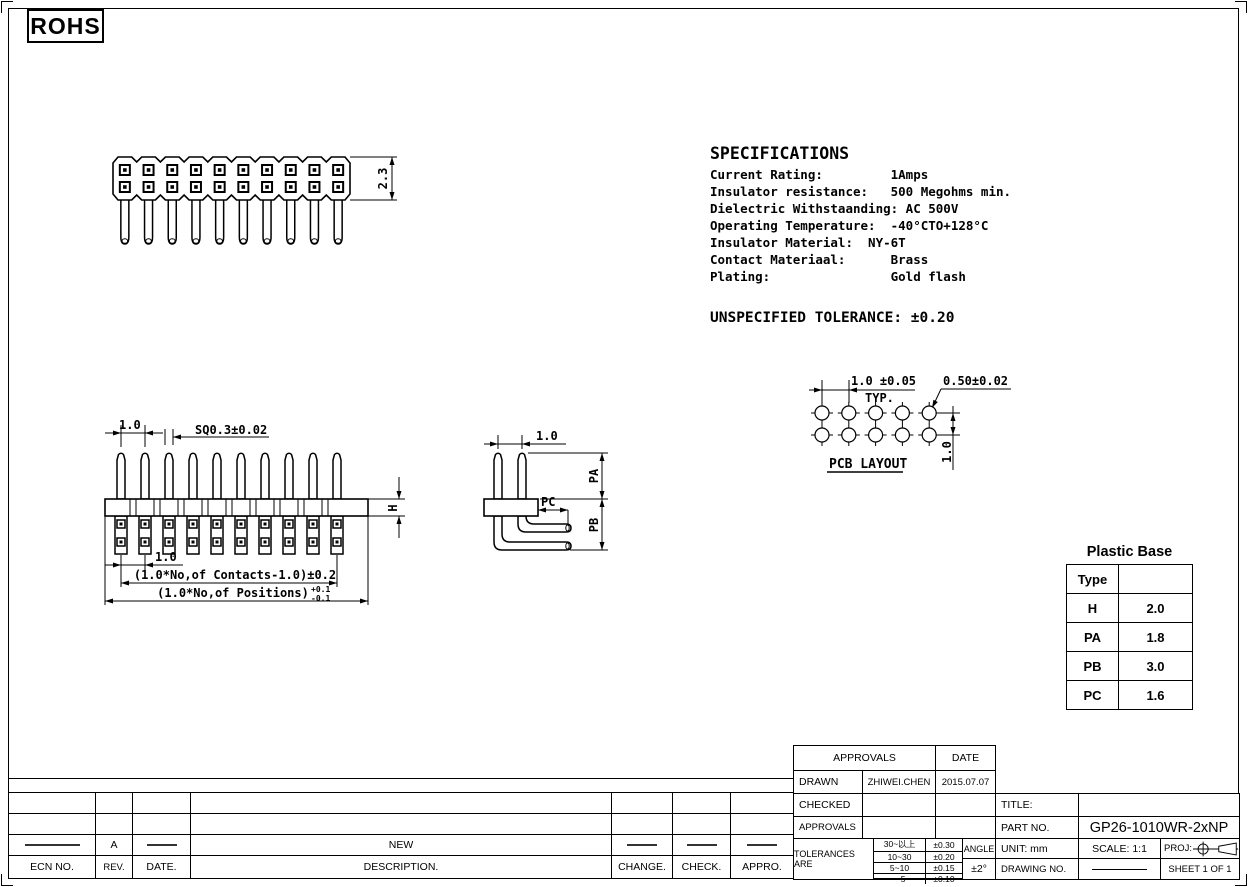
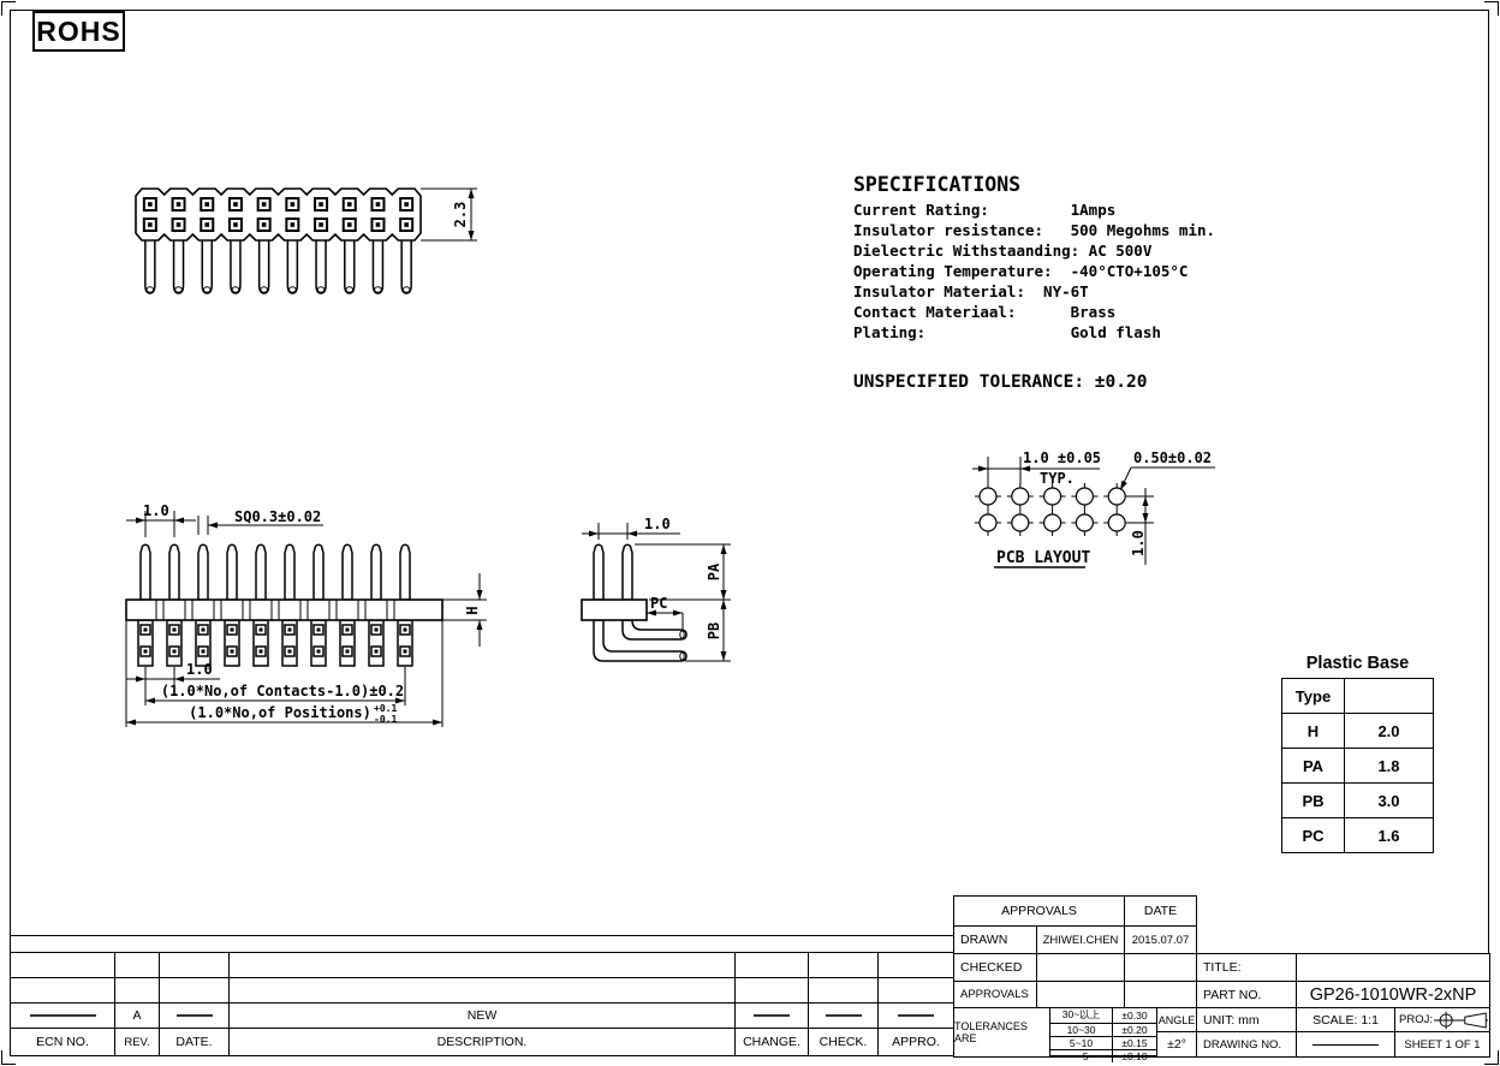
  ROHS
  SPECIFICATIONS
  Current Rating: 1Amps
  Insulator resistance: 500 Megohms min.
  Dielectric Withstaanding: AC 500V
- Operating Temperature: -40°CTO+128°C
+ Operating Temperature: -40°CTO+105°C
  Insulator Material: NY-6T
  Contact Materiaal: Brass
  Plating: Gold flash
  UNSPECIFIED TOLERANCE: ±0.20
  1.0
  SQ0.3±0.02
  1.0
  (1.0*No,of Contacts-1.0)±0.2
  (1.0*No,of Positions)
  +0.1
  -0.1
  1.0
  PC
  1.0 ±0.05
  TYP.
  0.50±0.02
  PCB LAYOUT
  Plastic Base
  Type
  H	2.0
  PA	1.8
  PB	3.0
  PC	1.6
  APPROVALS
  DATE
  DRAWN
  ZHIWEI.CHEN
  2015.07.07
  CHECKED
  APPROVALS
  TOLERANCES ARE
  30~以上
  ±0.30
  10~30
  ±0.20
  5~10
  ±0.15
  ~ 5
  ±0.10
  ANGLE
  ±2°
  TITLE:
  PART NO.
  GP26-1010WR-2xNP
  UNIT: mm
  SCALE: 1:1
  PROJ:
  DRAWING NO.
  SHEET 1 OF 1
  A
  NEW
  ECN NO.
  REV.
  DATE.
  DESCRIPTION.
  CHANGE.
  CHECK.
  APPRO.
